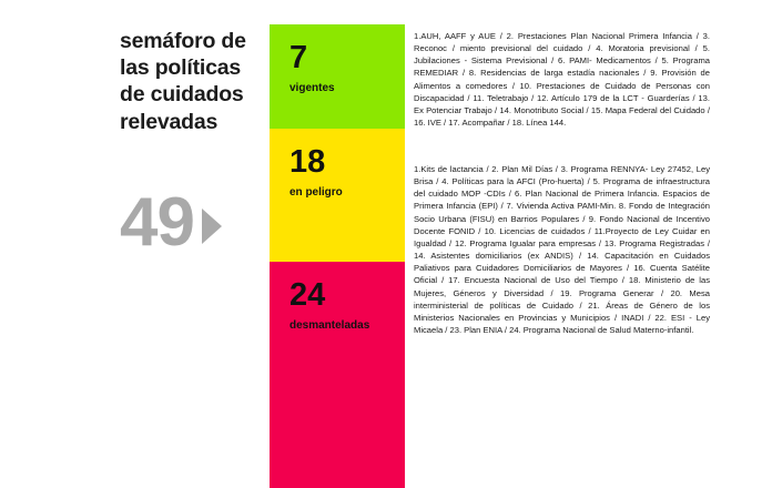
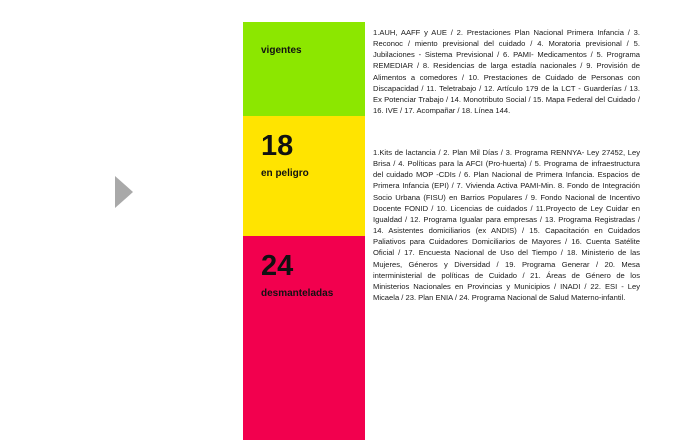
- semáforo de las políticas de cuidados relevadas
- 49
- 7
  vigentes
  18
  en peligro
  24
  desmanteladas
  1.AUH, AAFF y AUE / 2. Prestaciones Plan Nacional Primera Infancia / 3. Reconoc / miento previsional del cuidado / 4. Moratoria previsional / 5. Jubilaciones - Sistema Previsional / 6. PAMI- Medicamentos / 5. Programa REMEDIAR / 8. Residencias de larga estadía nacionales / 9. Provisión de Alimentos a comedores / 10. Prestaciones de Cuidado de Personas con Discapacidad / 11. Teletrabajo / 12. Artículo 179 de la LCT - Guarderías / 13. Ex Potenciar Trabajo / 14. Monotributo Social / 15. Mapa Federal del Cuidado / 16. IVE / 17. Acompañar / 18. Línea 144.
- 1.Kits de lactancia / 2. Plan Mil Días / 3. Programa RENNYA- Ley 27452, Ley Brisa / 4. Políticas para la AFCI (Pro-huerta) / 5. Programa de infraestructura del cuidado MOP -CDIs / 6. Plan Nacional de Primera Infancia. Espacios de Primera Infancia (EPI) / 7. Vivienda Activa PAMI-Min. 8. Fondo de Integración Socio Urbana (FISU) en Barrios Populares / 9. Fondo Nacional de Incentivo Docente FONID / 10. Licencias de cuidados / 11.Proyecto de Ley Cuidar en Igualdad / 12. Programa Igualar para empresas / 13. Programa Registradas / 14. Asistentes domiciliarios (ex ANDIS) / 14. Capacitación en Cuidados Paliativos para Cuidadores Domiciliarios de Mayores / 16. Cuenta Satélite Oficial / 17. Encuesta Nacional de Uso del Tiempo / 18. Ministerio de las Mujeres, Géneros y Diversidad / 19. Programa Generar / 20. Mesa interministerial de políticas de Cuidado / 21. Áreas de Género de los Ministerios Nacionales en Provincias y Municipios / INADI / 22. ESI - Ley Micaela / 23. Plan ENIA / 24. Programa Nacional de Salud Materno-infantil.
+ 1.Kits de lactancia / 2. Plan Mil Días / 3. Programa RENNYA- Ley 27452, Ley Brisa / 4. Políticas para la AFCI (Pro-huerta) / 5. Programa de infraestructura del cuidado MOP -CDIs / 6. Plan Nacional de Primera Infancia. Espacios de Primera Infancia (EPI) / 7. Vivienda Activa PAMI-Min. 8. Fondo de Integración Socio Urbana (FISU) en Barrios Populares / 9. Fondo Nacional de Incentivo Docente FONID / 10. Licencias de cuidados / 11.Proyecto de Ley Cuidar en Igualdad / 12. Programa Igualar para empresas / 13. Programa Registradas / 14. Asistentes domiciliarios (ex ANDIS) / 15. Capacitación en Cuidados Paliativos para Cuidadores Domiciliarios de Mayores / 16. Cuenta Satélite Oficial / 17. Encuesta Nacional de Uso del Tiempo / 18. Ministerio de las Mujeres, Géneros y Diversidad / 19. Programa Generar / 20. Mesa interministerial de políticas de Cuidado / 21. Áreas de Género de los Ministerios Nacionales en Provincias y Municipios / INADI / 22. ESI - Ley Micaela / 23. Plan ENIA / 24. Programa Nacional de Salud Materno-infantil.
